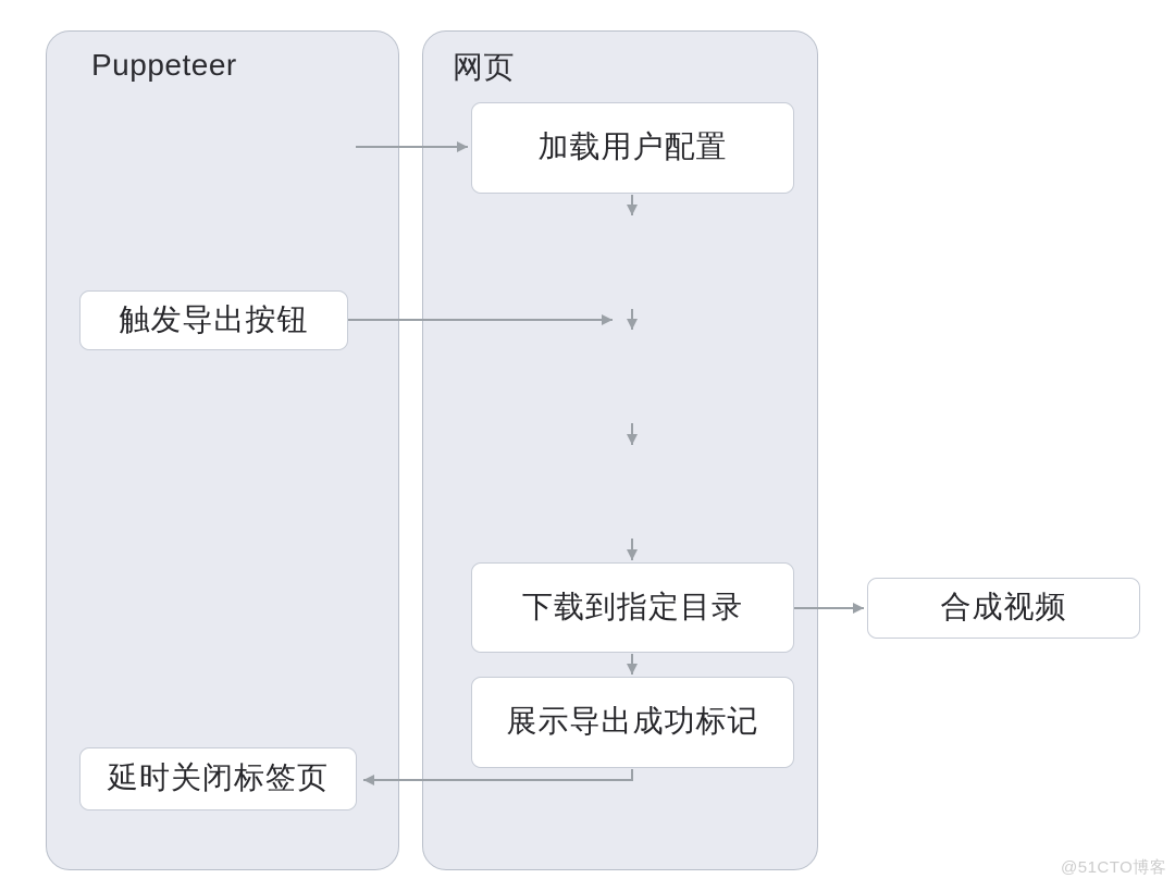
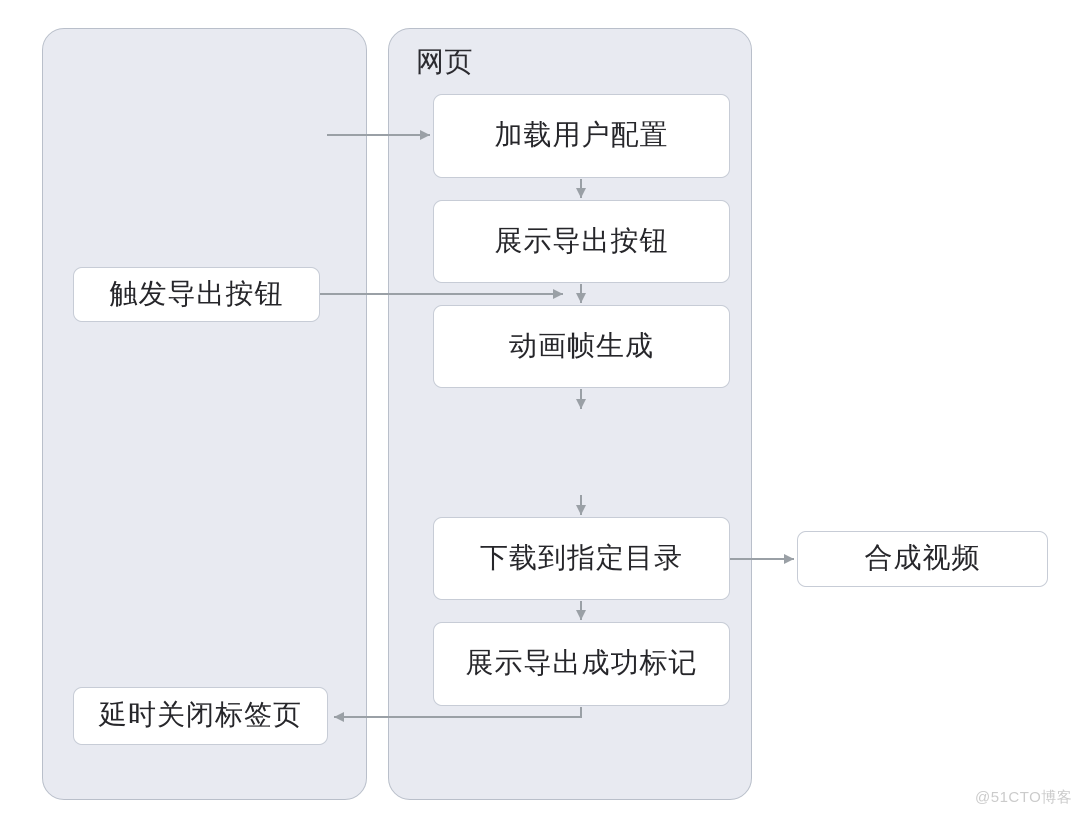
- Puppeteer
  网页
  触发导出按钮
  延时关闭标签页
  加载用户配置
+ 展示导出按钮
+ 动画帧生成
  下载到指定目录
  展示导出成功标记
  合成视频
  @51CTO博客
